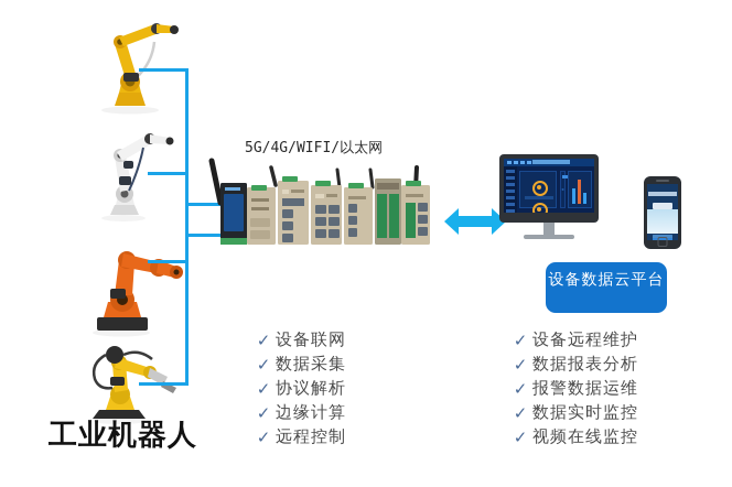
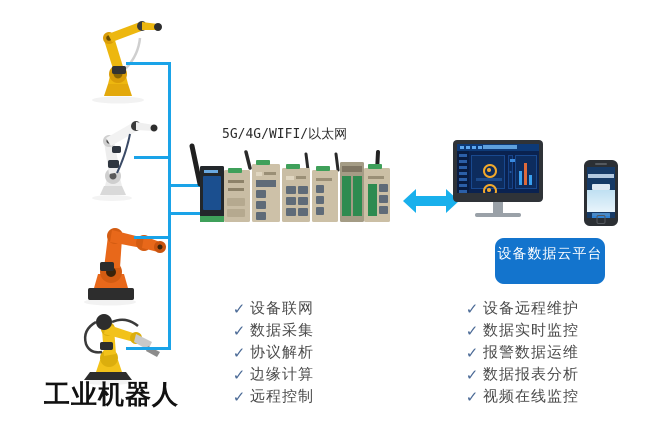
  5G/4G/WIFI/以太网
  设备数据云平台
  ✓
  设备联网
  ✓
  数据采集
  ✓
  协议解析
  ✓
  边缘计算
  ✓
  远程控制
  ✓
  设备远程维护
  ✓
- 数据报表分析
+ 数据实时监控
  ✓
  报警数据运维
  ✓
- 数据实时监控
+ 数据报表分析
  ✓
  视频在线监控
  工业机器人
